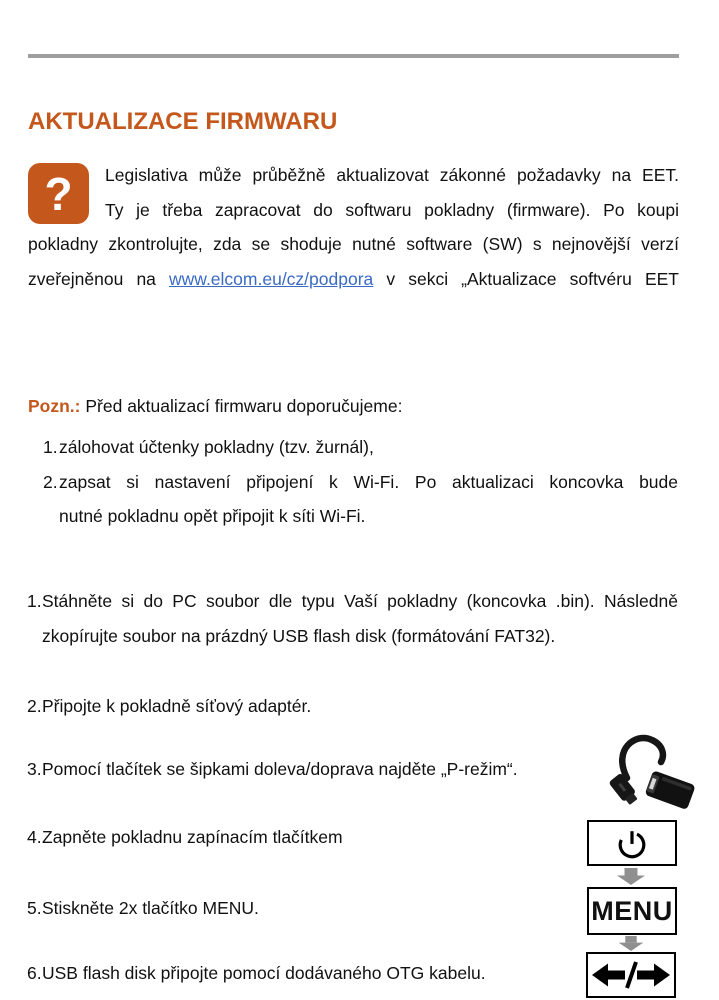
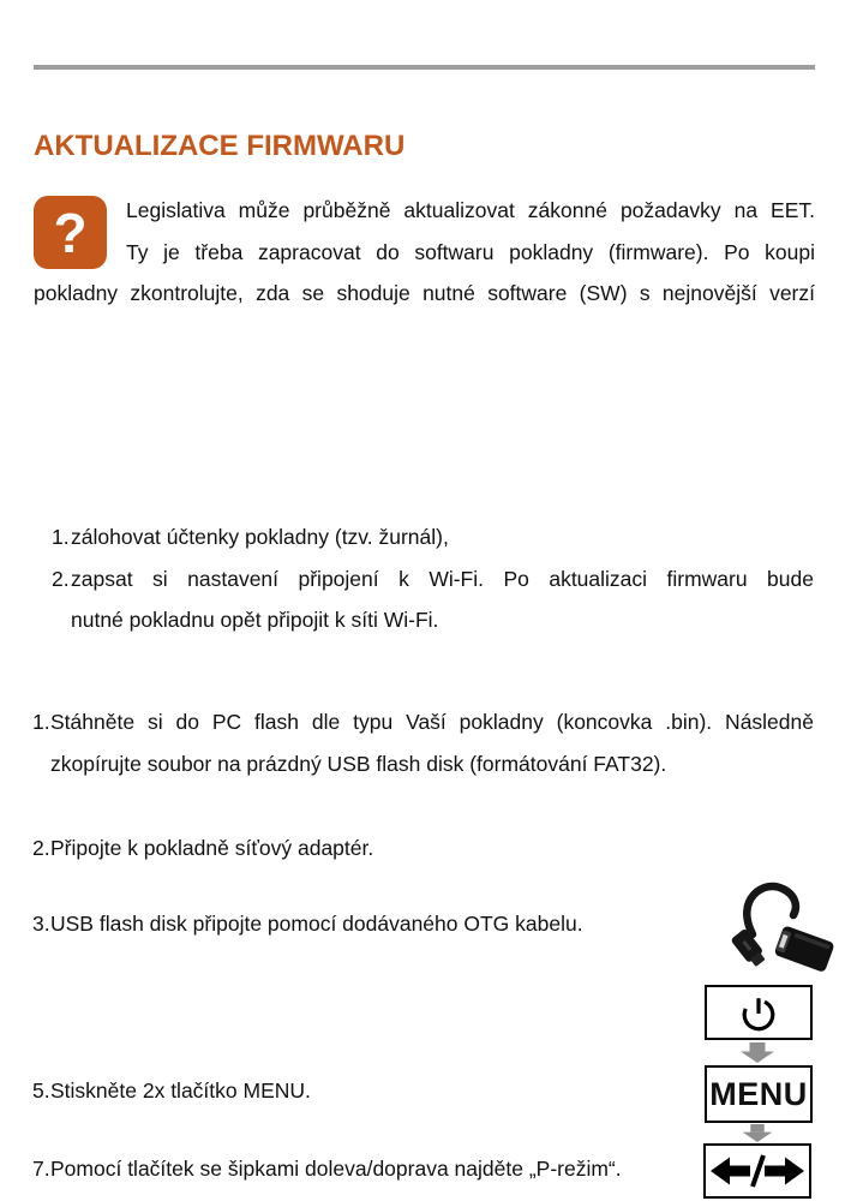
  AKTUALIZACE FIRMWARU
  ?
  Legislativa může průběžně aktualizovat zákonné požadavky na EET.
  Ty je třeba zapracovat do softwaru pokladny (firmware). Po koupi
  pokladny zkontrolujte, zda se shoduje nutné software (SW) s nejnovější verzí
- zveřejněnou na www.elcom.eu/cz/podpora v sekci „Aktualizace softvéru EET
- Pozn.: Před aktualizací firmwaru doporučujeme:
  1.
  zálohovat účtenky pokladny (tzv. žurnál),
  2.
- zapsat si nastavení připojení k Wi-Fi. Po aktualizaci koncovka bude
+ zapsat si nastavení připojení k Wi-Fi. Po aktualizaci firmwaru bude
  nutné pokladnu opět připojit k síti Wi-Fi.
  1.
- Stáhněte si do PC soubor dle typu Vaší pokladny (koncovka .bin). Následně
+ Stáhněte si do PC flash dle typu Vaší pokladny (koncovka .bin). Následně
  zkopírujte soubor na prázdný USB flash disk (formátování FAT32).
  2.
  Připojte k pokladně síťový adaptér.
  3.
- Pomocí tlačítek se šipkami doleva/doprava najděte „P-režim“.
+ USB flash disk připojte pomocí dodávaného OTG kabelu.
- 4.
- Zapněte pokladnu zapínacím tlačítkem
  5.
  Stiskněte 2x tlačítko MENU.
- 6.
+ 7.
- USB flash disk připojte pomocí dodávaného OTG kabelu.
+ Pomocí tlačítek se šipkami doleva/doprava najděte „P-režim“.
  MENU
